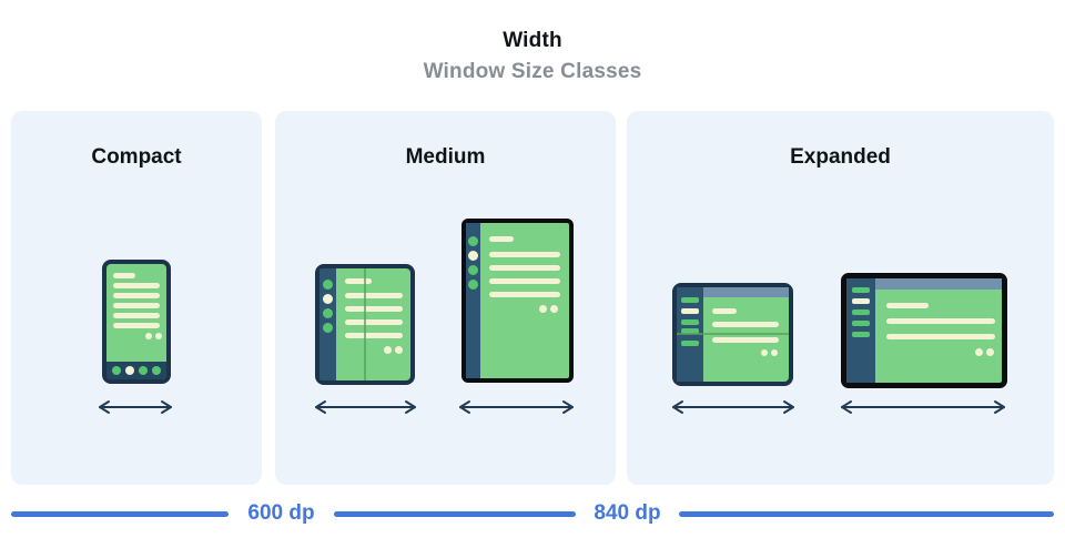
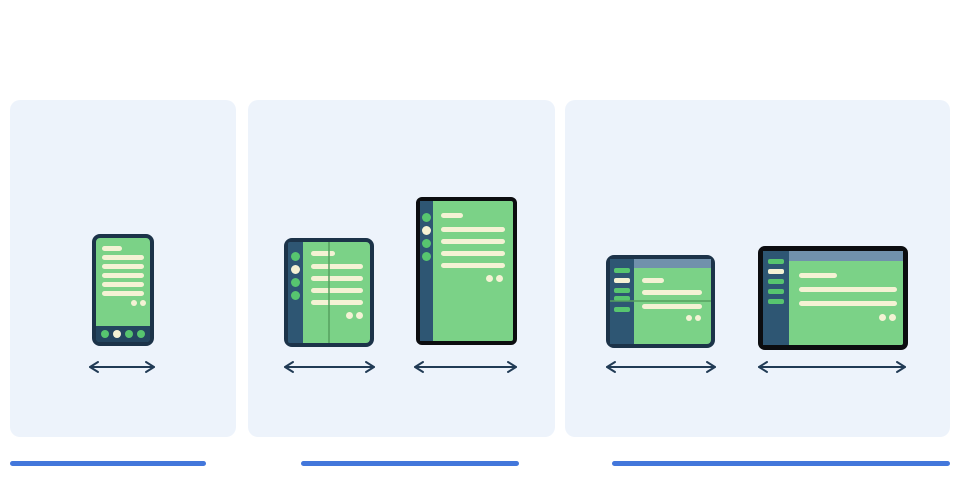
- Width
- Window Size Classes
- Compact
- Medium
- Expanded
- 600 dp
- 840 dp
